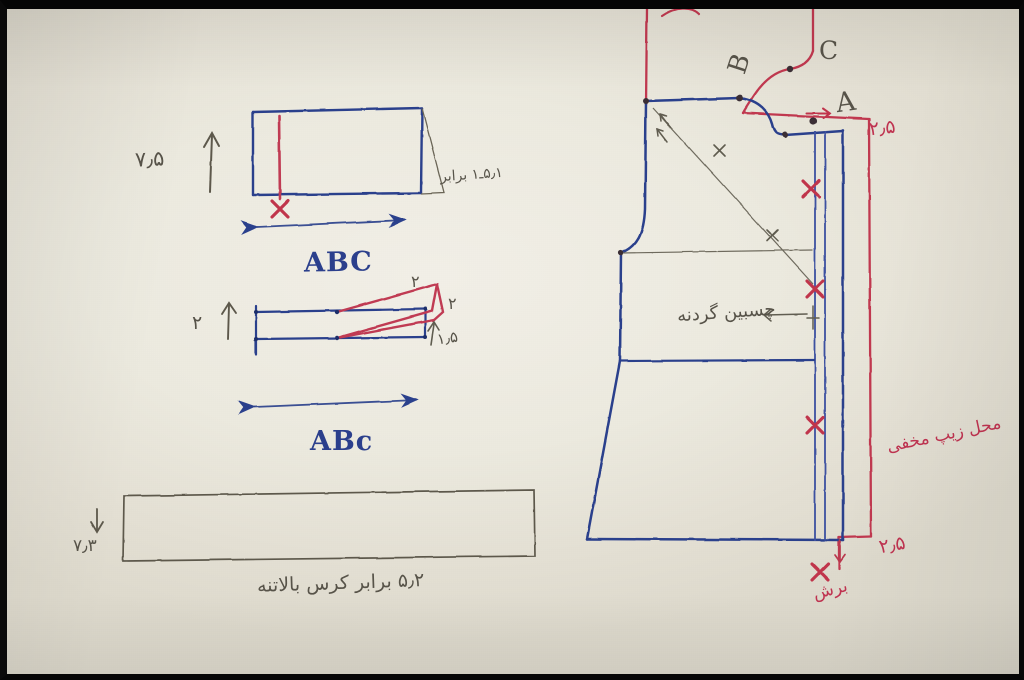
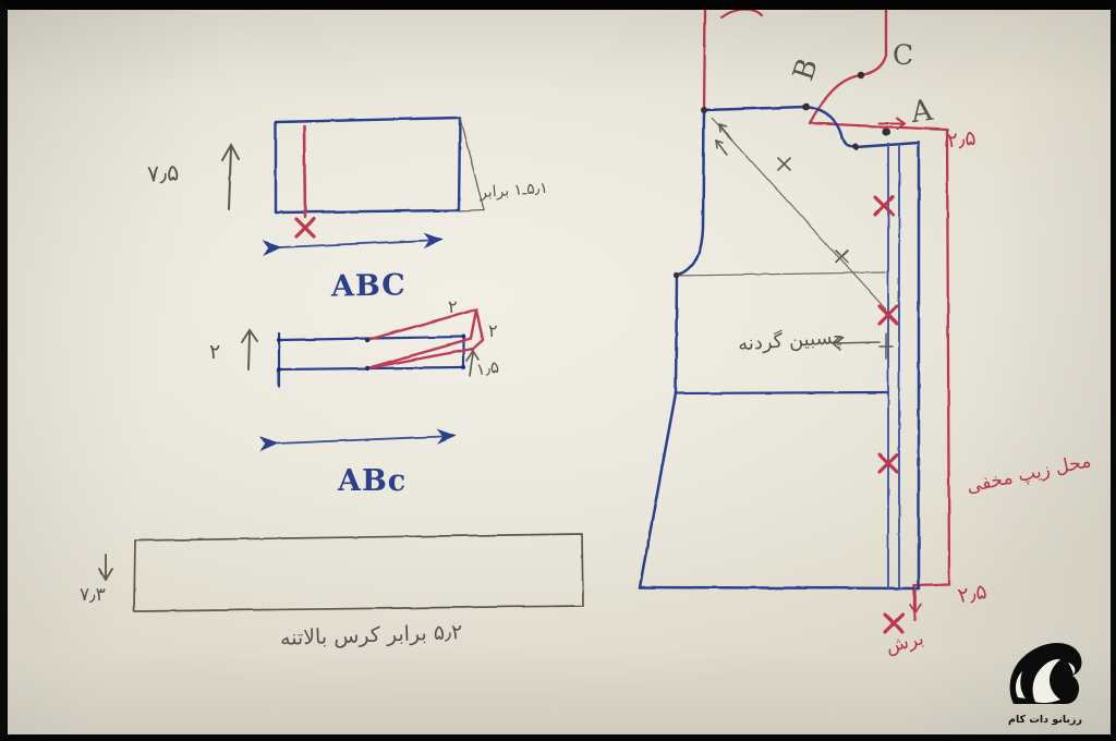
+ رزبانو دات کام
